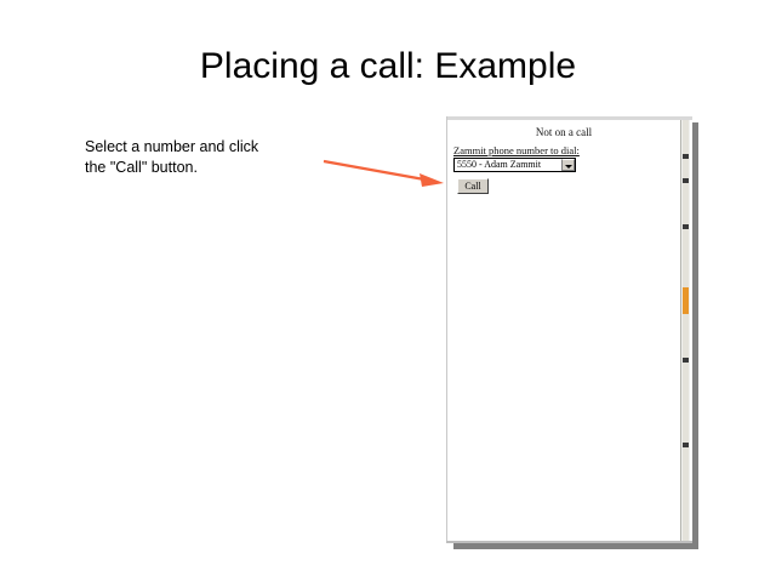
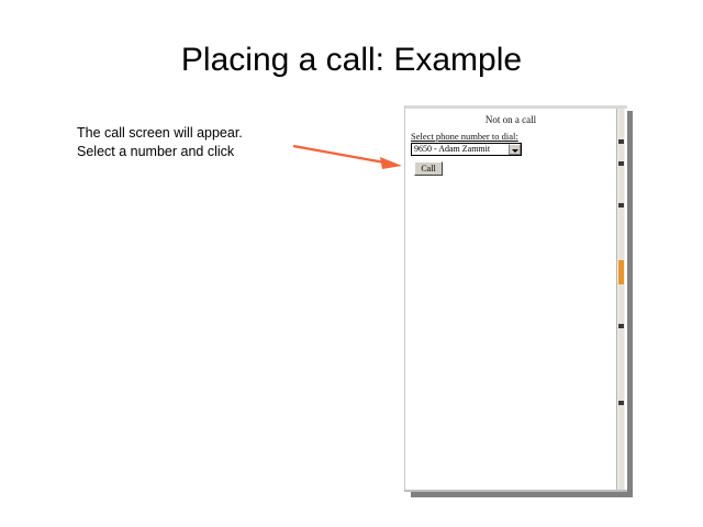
  Placing a call: Example
+ The call screen will appear.
  Select a number and click
- the "Call" button.
  Not on a call
- Zammit phone number to dial:
+ Select phone number to dial:
- 5550 - Adam Zammit
+ 9650 - Adam Zammit
  Call
